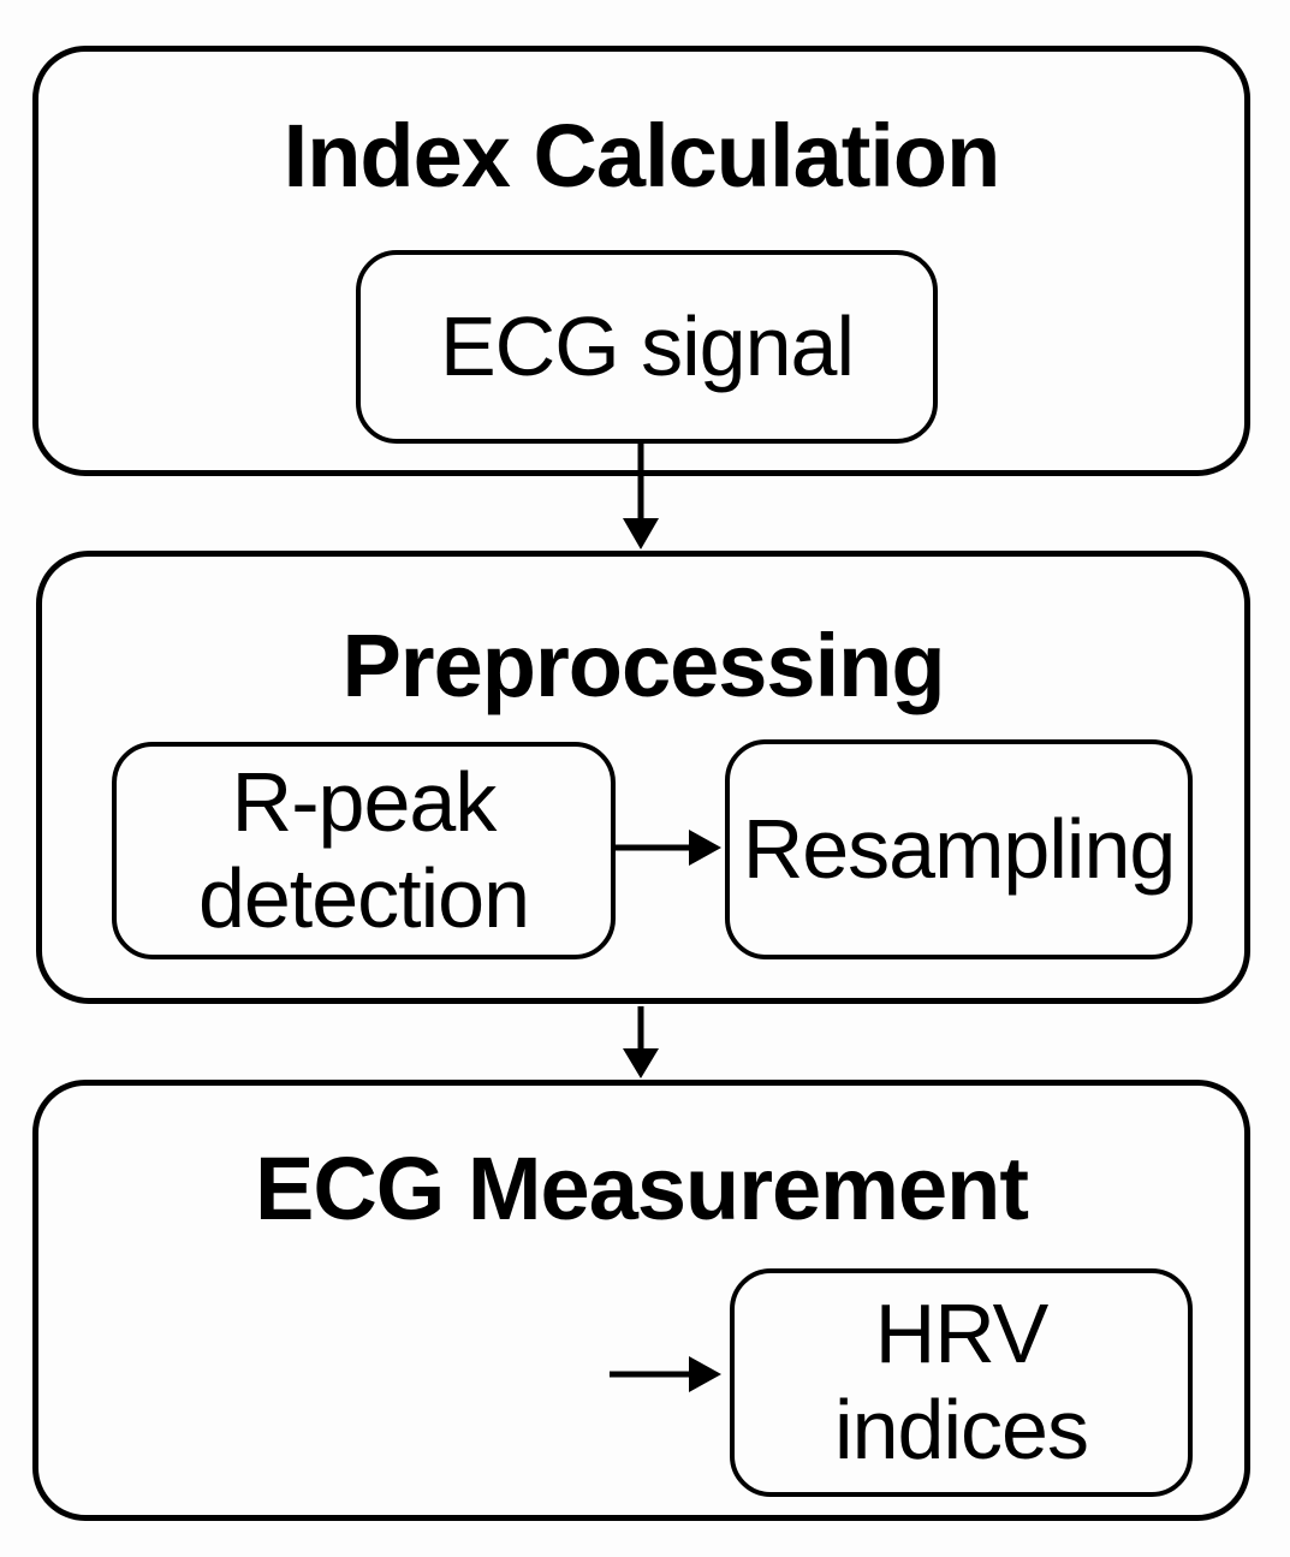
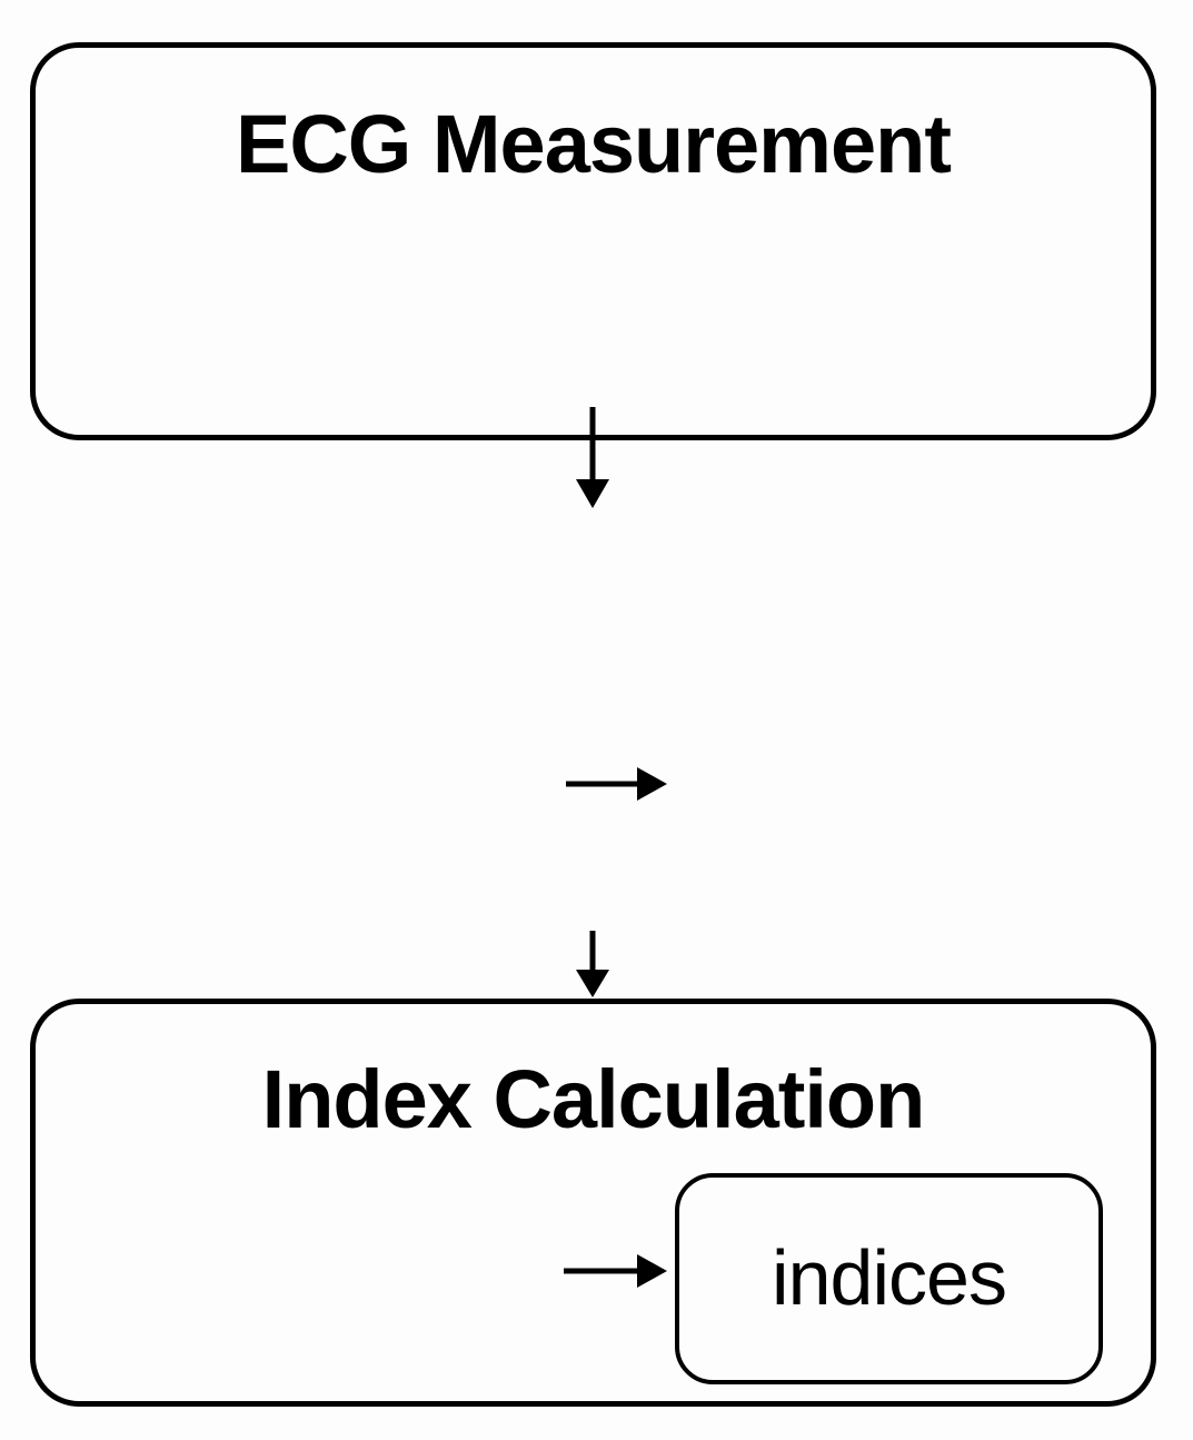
- Index Calculation
+ ECG Measurement
- ECG signal
- Preprocessing
- R-peak
- detection
- Resampling
- ECG Measurement
+ Index Calculation
- HRV
  indices
